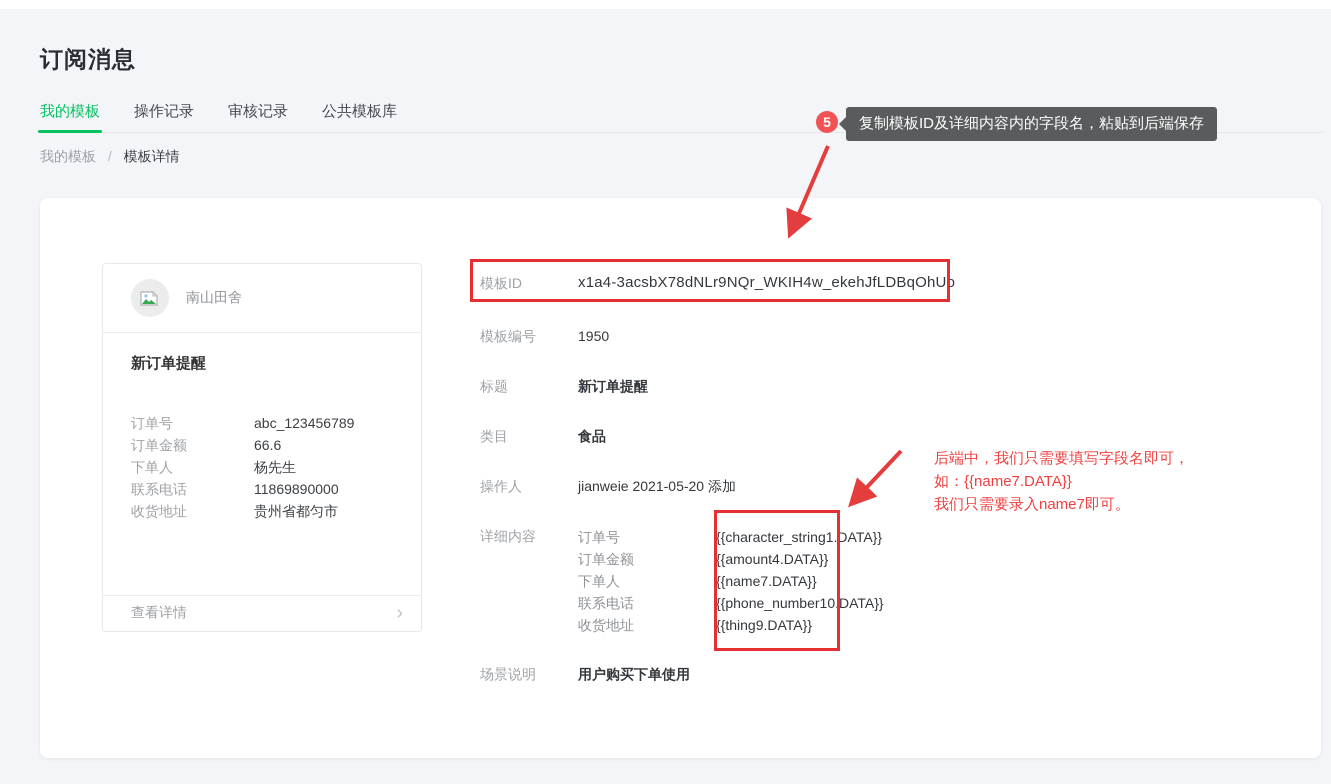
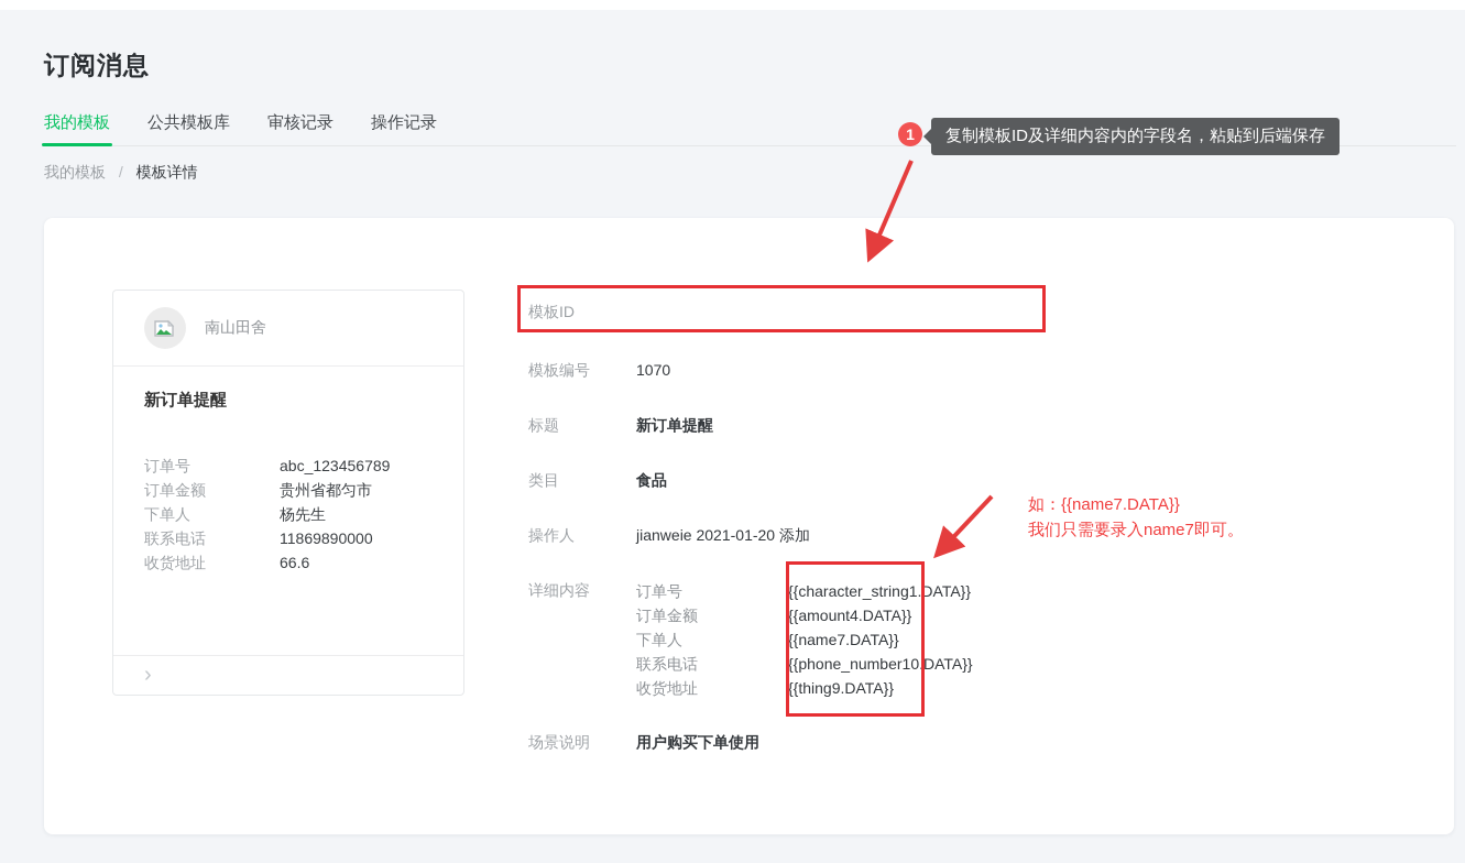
  订阅消息
  我的模板
- 操作记录
+ 公共模板库
  审核记录
- 公共模板库
+ 操作记录
  我的模板 / 模板详情
  南山田舍
  新订单提醒
  订单号
  abc_123456789
  订单金额
- 66.6
+ 贵州省都匀市
  下单人
  杨先生
  联系电话
  11869890000
  收货地址
- 贵州省都匀市
+ 66.6
- 查看详情
  ›
  模板ID
- x1a4-3acsbX78dNLr9NQr_WKIH4w_ekehJfLDBqOhUo
  模板编号
- 1950
+ 1070
  标题
  新订单提醒
  类目
  食品
  操作人
- jianweie 2021-05-20 添加
+ jianweie 2021-01-20 添加
  详细内容
  订单号
  {{character_string1.DATA}}
  订单金额
  {{amount4.DATA}}
  下单人
  {{name7.DATA}}
  联系电话
  {{phone_number10.DATA}}
  收货地址
  {{thing9.DATA}}
  场景说明
  用户购买下单使用
- 5
+ 1
  复制模板ID及详细内容内的字段名，粘贴到后端保存
- 后端中，我们只需要填写字段名即可，
  如：{{name7.DATA}}
  我们只需要录入name7即可。
